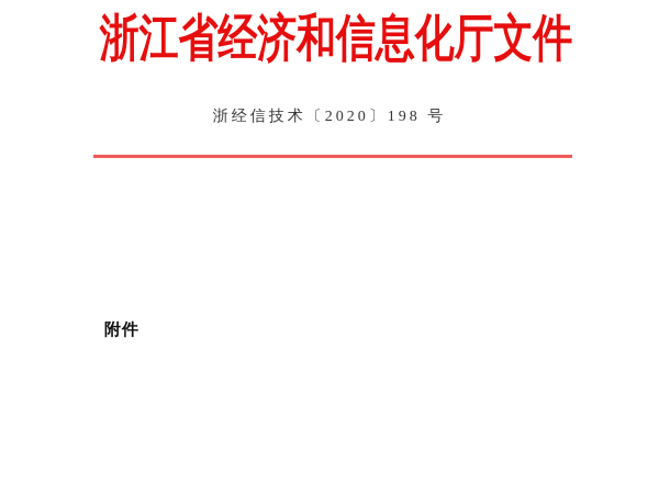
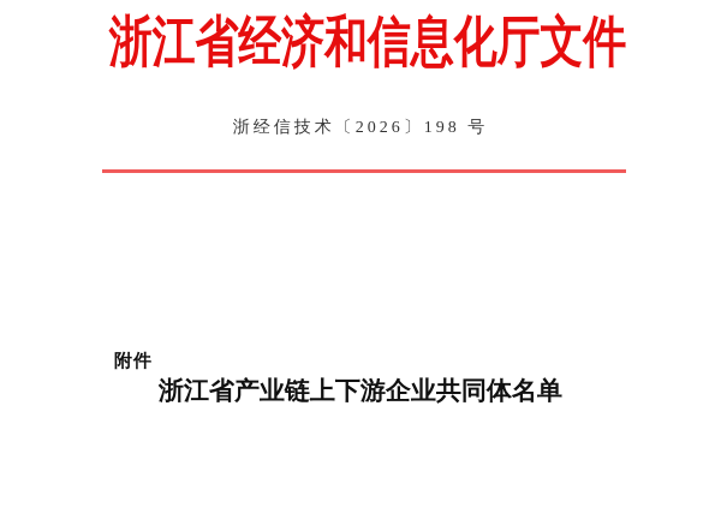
  浙江省经济和信息化厅文件
- 浙经信技术〔2020〕198 号
+ 浙经信技术〔2026〕198 号
  附件
+ 浙江省产业链上下游企业共同体名单
